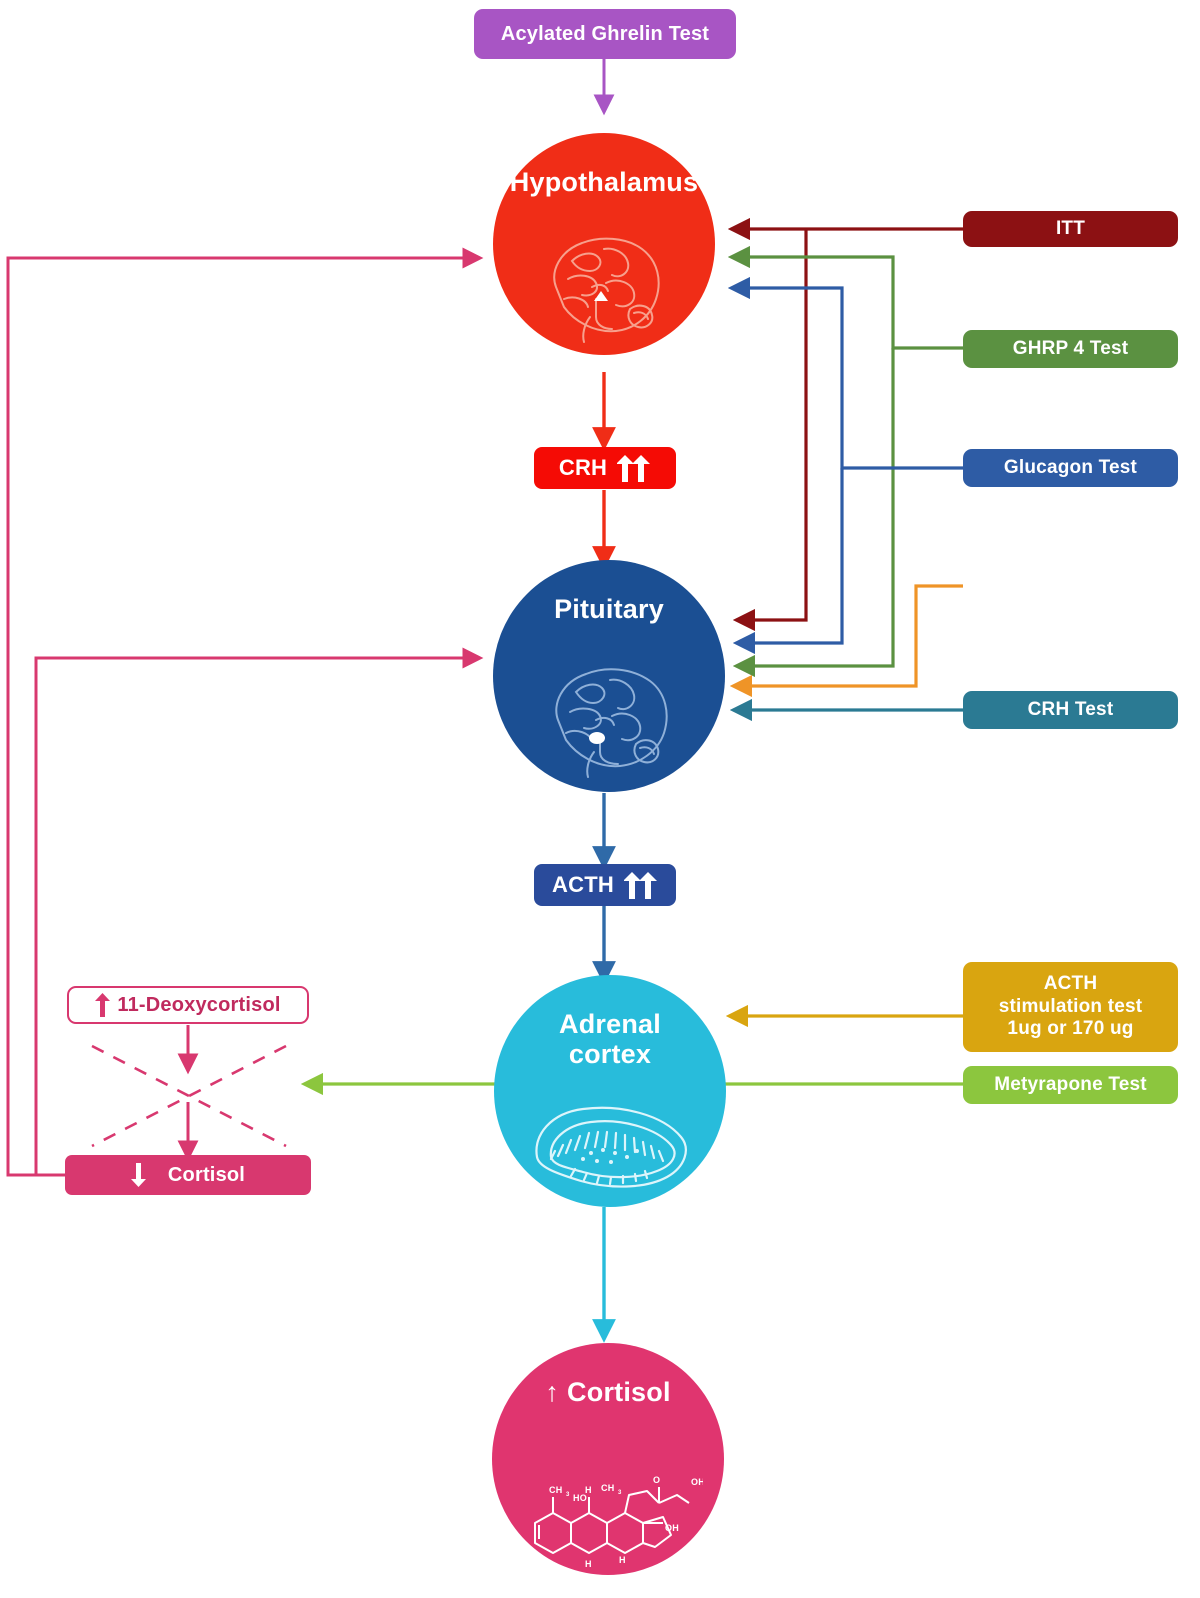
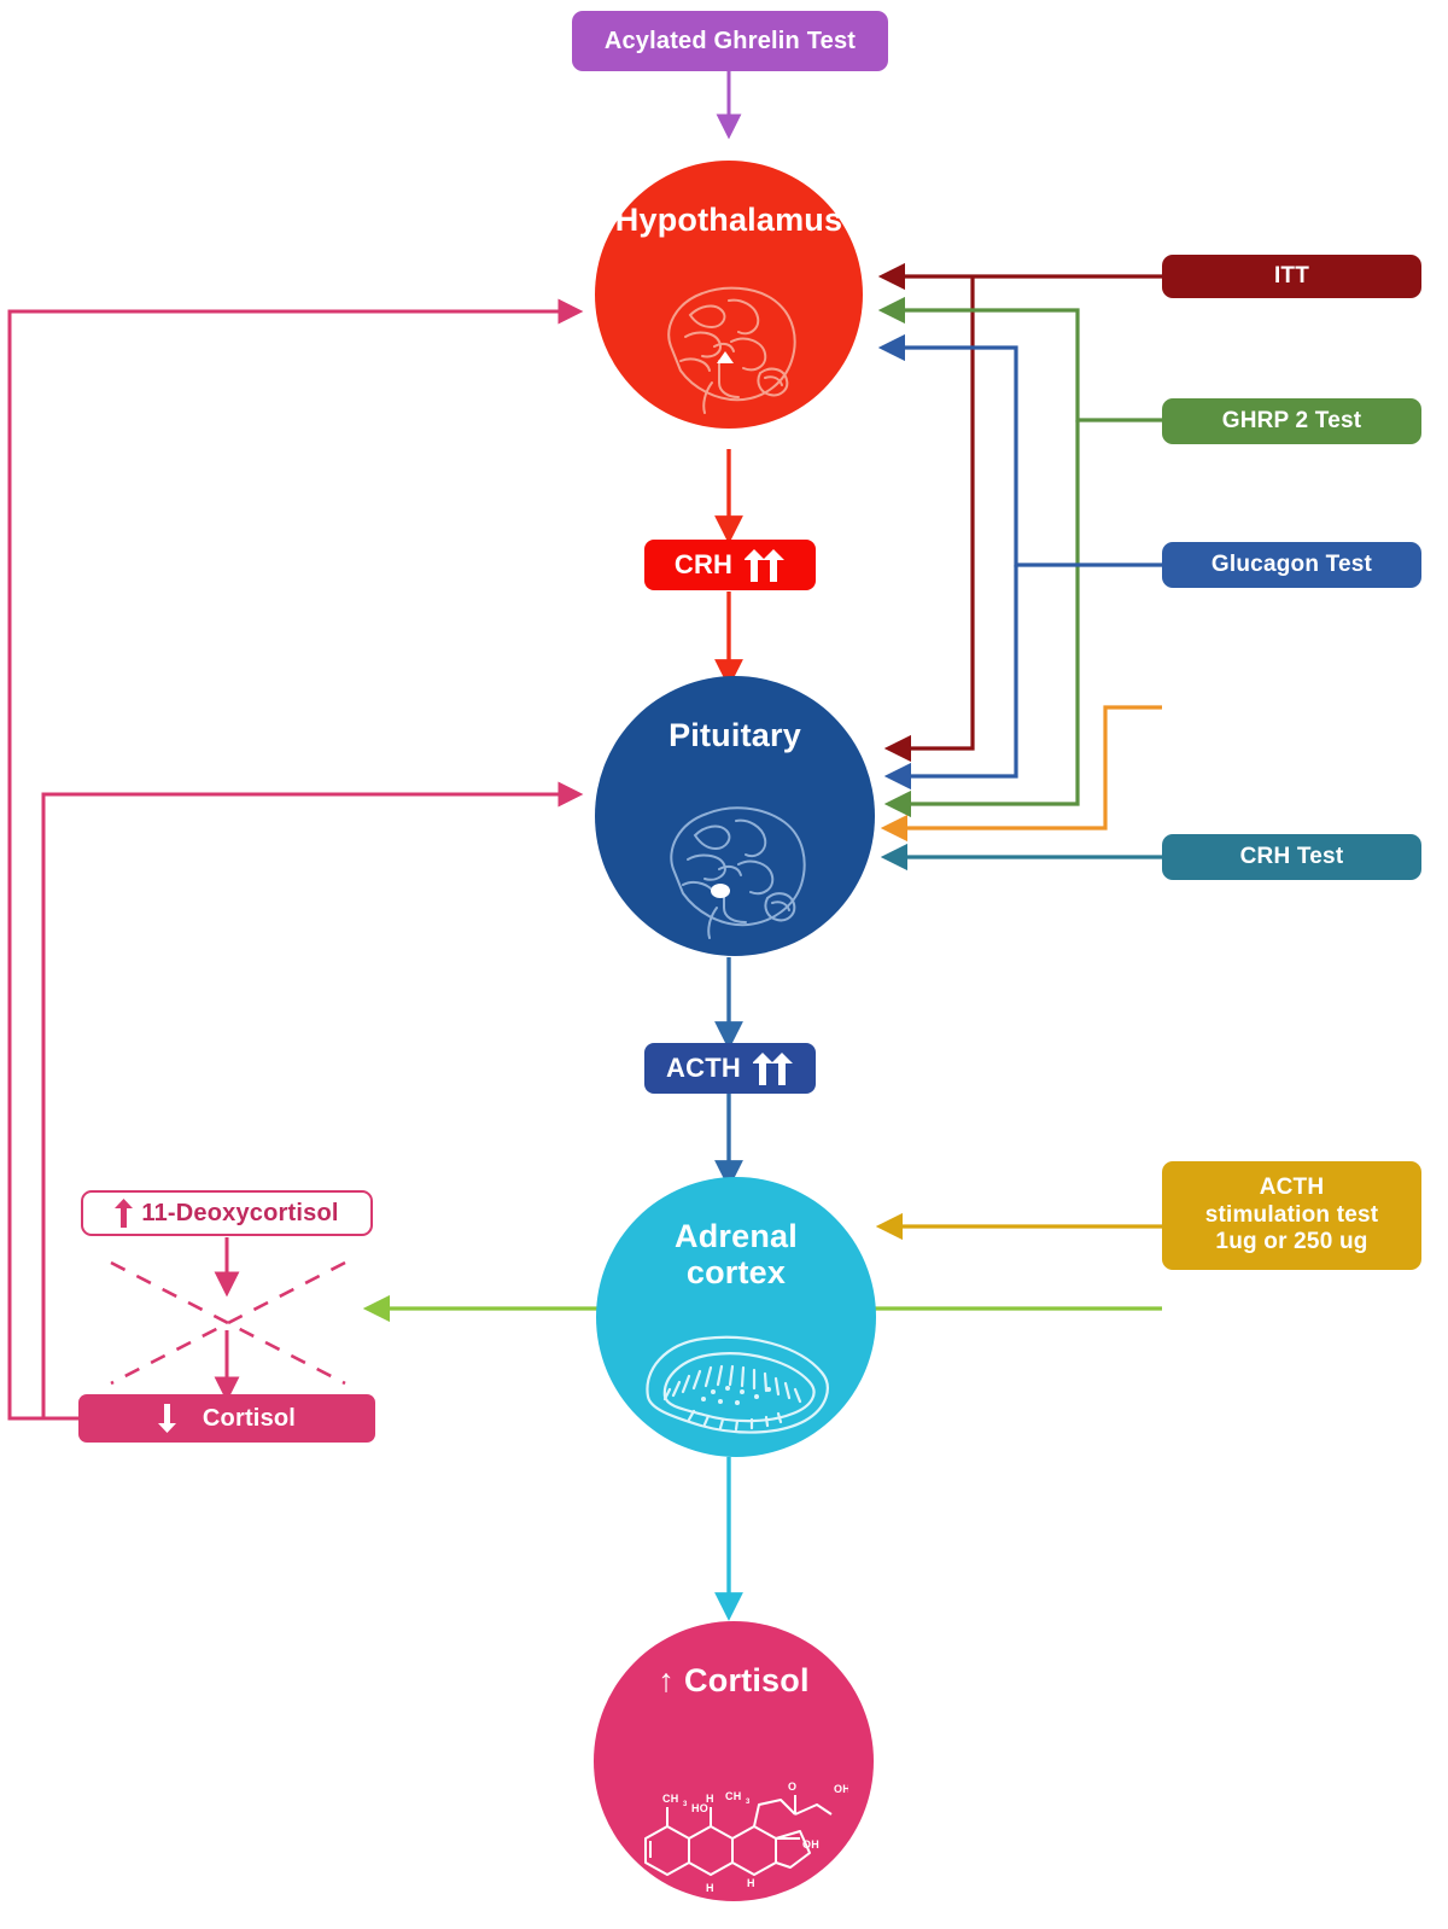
  Acylated Ghrelin Test
  Hypothalamus
  Pituitary
  Adrenal
  cortex
  ↑
  Cortisol
  HO
  CH
  CH
  H
  OH
  OH
  O
  H
  H
  CRH
  ACTH
  ITT
- GHRP 4 Test
+ GHRP 2 Test
  Glucagon Test
  CRH Test
  ACTH
  stimulation test
- 1ug or 170 ug
+ 1ug or 250 ug
- Metyrapone Test
  11-Deoxycortisol
  Cortisol
